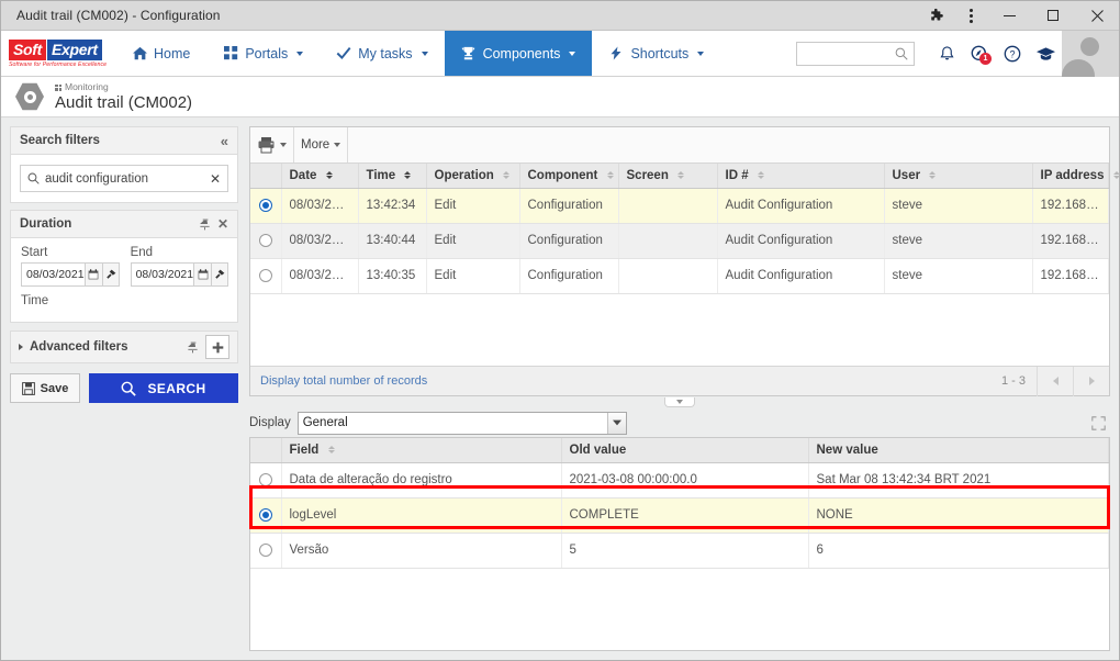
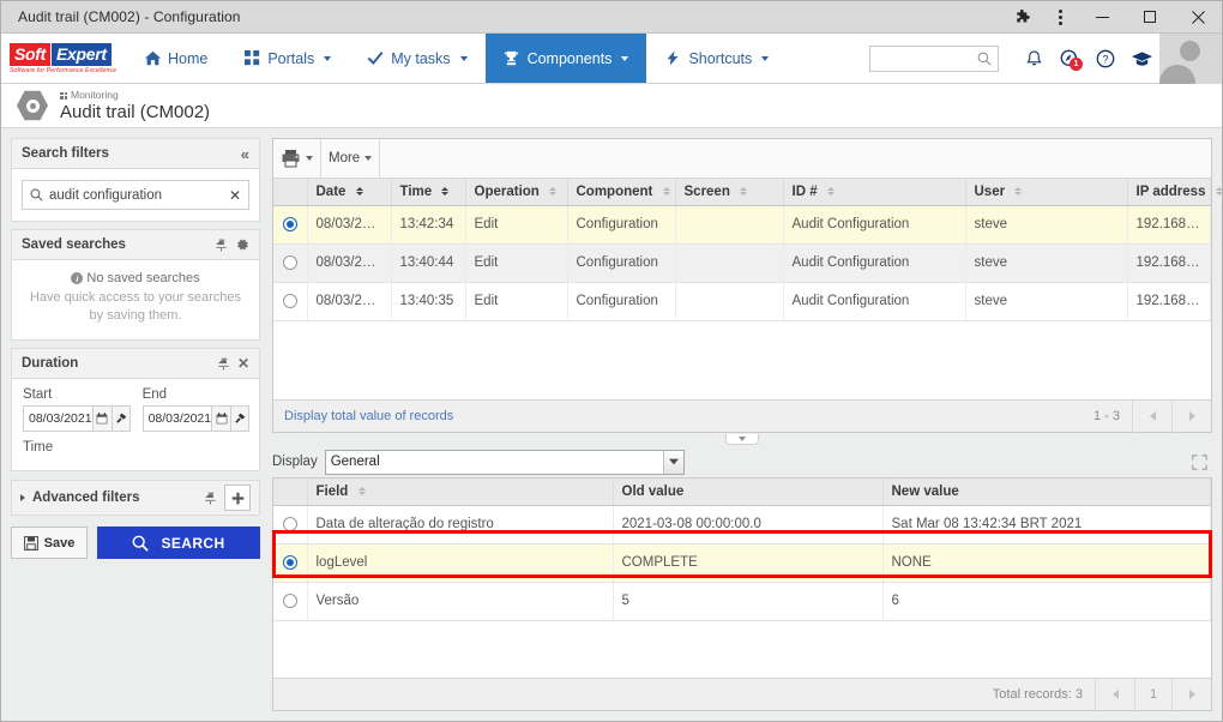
  Audit trail (CM002) - Configuration
  Soft
  Expert
  Home
  Portals
  My tasks
  Components
  Shortcuts
  ?
  Monitoring
  Audit trail (CM002)
  Search filters
  «
  audit configuration
  ✕
+ Saved searches
+ i
+ No saved searches
+ Have quick access to your searches by saving them.
  Duration
  ✕
  Start
  08/03/2021
  End
  08/03/2021
  Time
  Advanced filters
  Save
  SEARCH
  More
  	Date	Time	Operation	Component	Screen	ID #	User	IP address
  	08/03/2021	13:42:34	Edit	Configuration		Audit Configuration	steve	192.168.2.1
  	08/03/2021	13:40:44	Edit	Configuration		Audit Configuration	steve	192.168.2.1
  	08/03/2021	13:40:35	Edit	Configuration		Audit Configuration	steve	192.168.2.1
- Display total number of records
+ Display total value of records
  1 - 3
  Display
  General
  	Field	Old value	New value
  	Data de alteração do registro	2021-03-08 00:00:00.0	Sat Mar 08 13:42:34 BRT 2021
  	logLevel	COMPLETE	NONE
  	Versão	5	6
+ Total records: 3
+ 1
